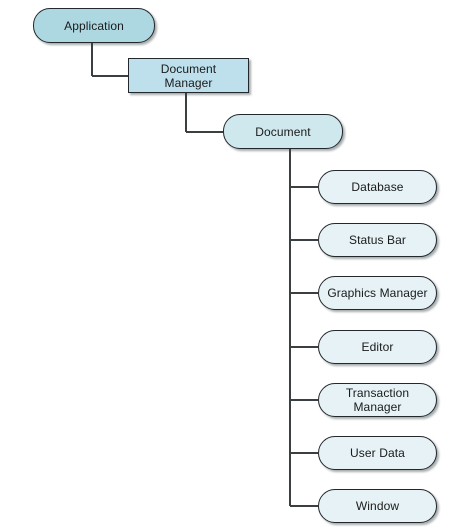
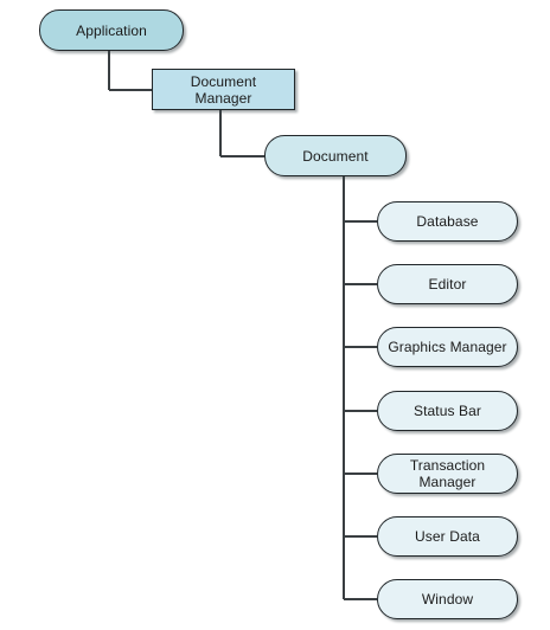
  Application
  Document
  Manager
  Document
  Database
- Status Bar
+ Editor
  Graphics Manager
- Editor
+ Status Bar
  Transaction
  Manager
  User Data
  Window
